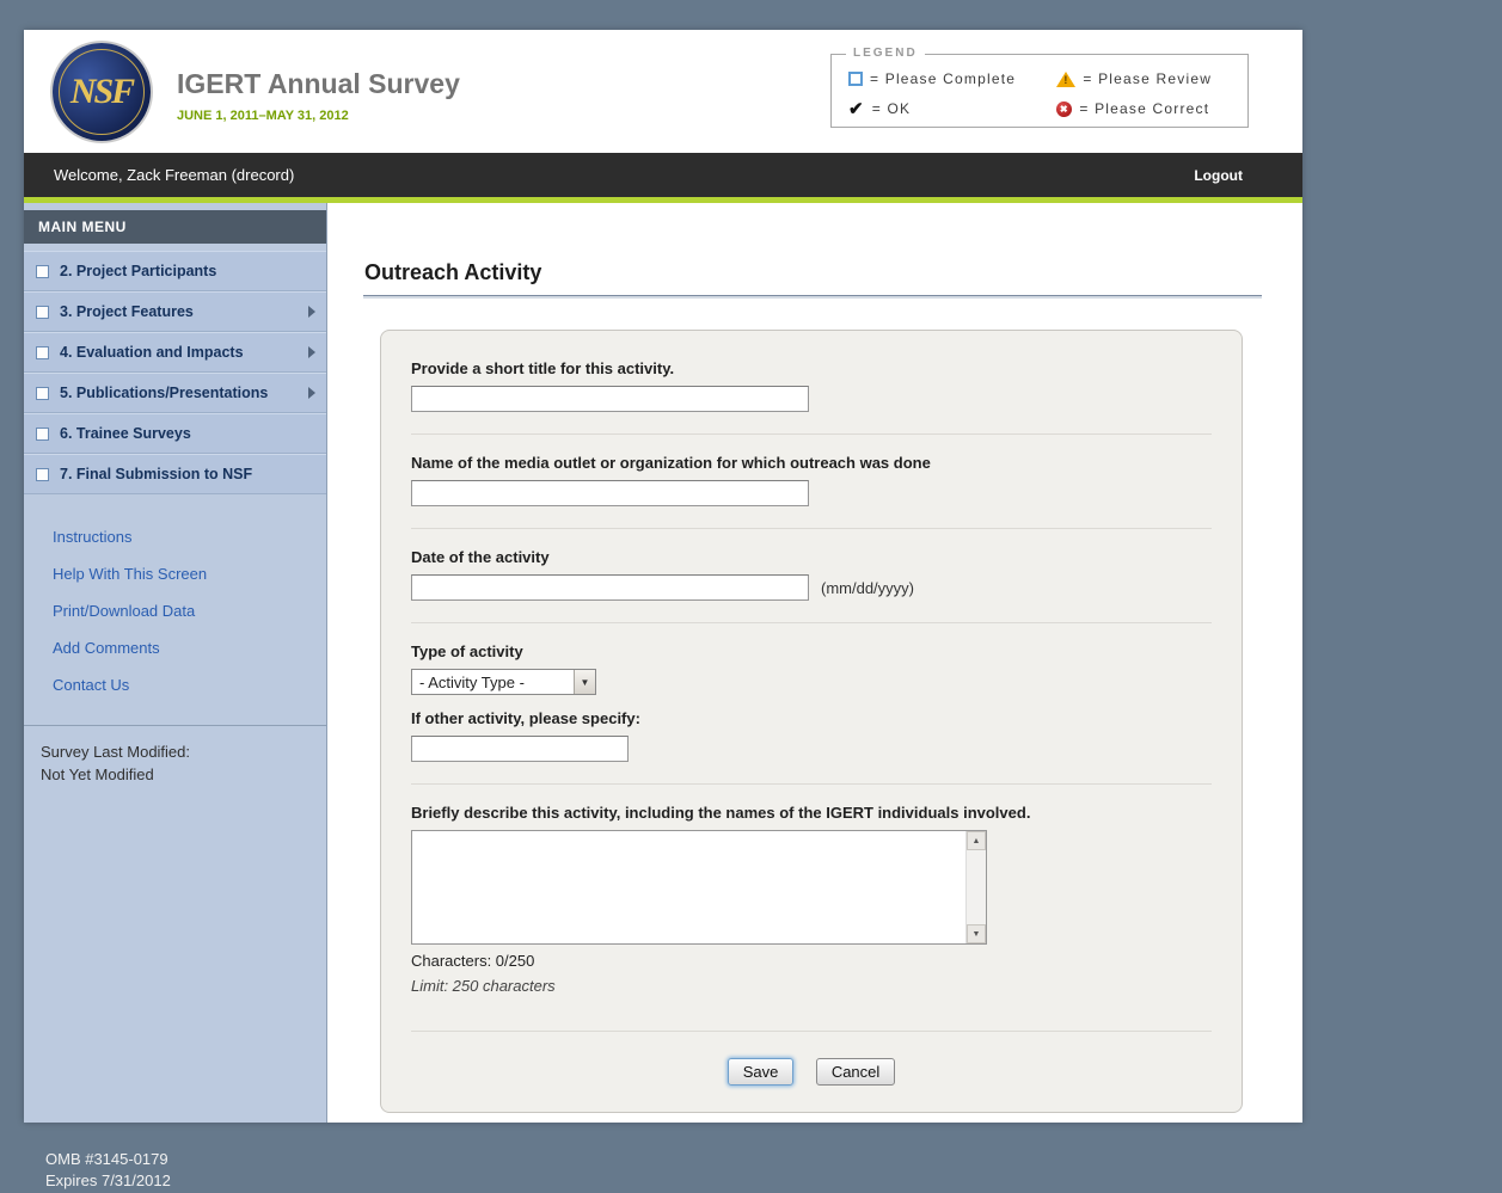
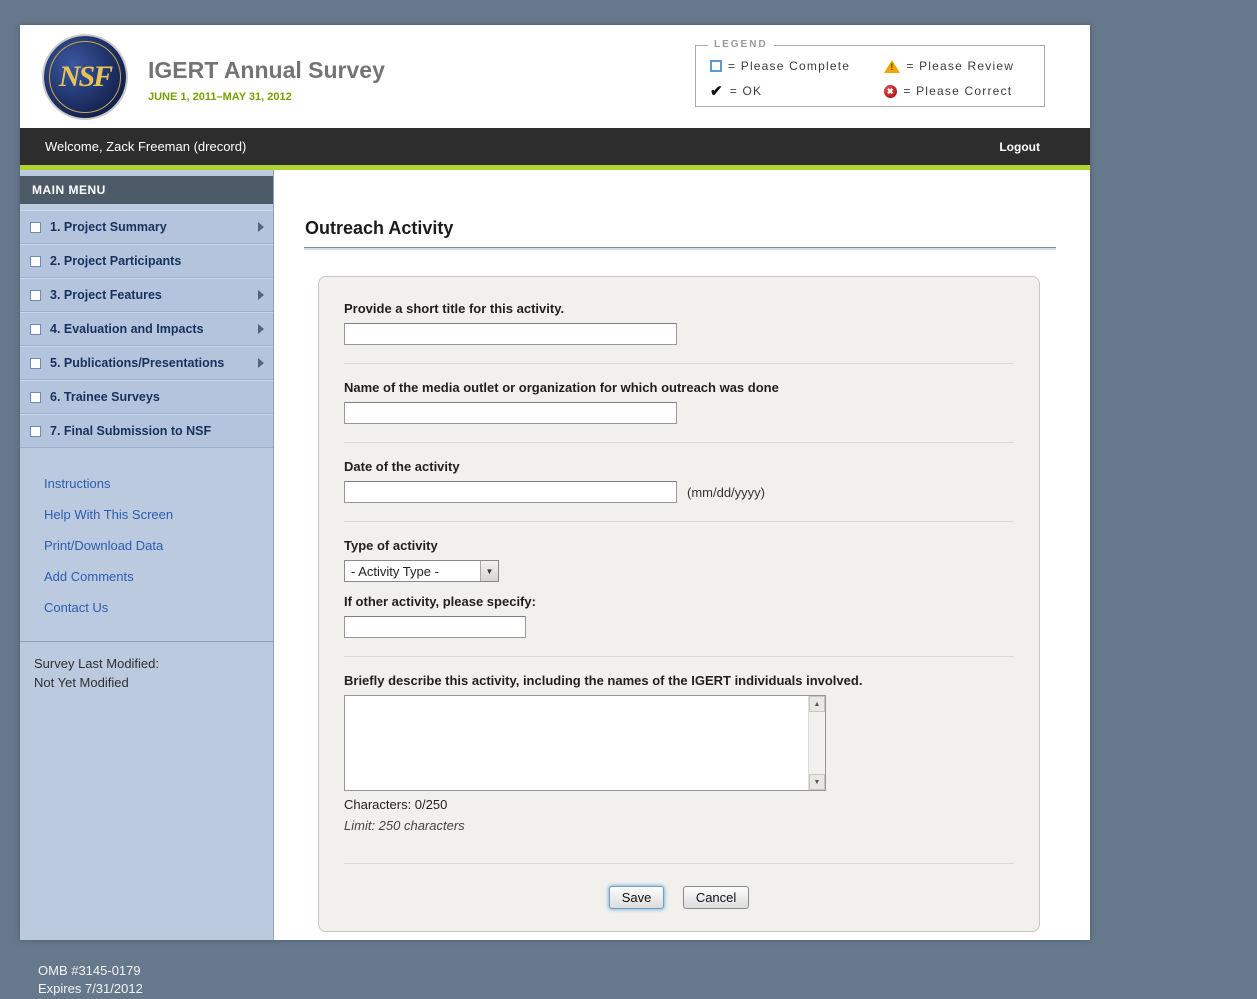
  NSF
  IGERT Annual Survey
  JUNE 1, 2011–MAY 31, 2012
  LEGEND
  = Please Complete
  !
  = Please Review
  ✔
  = OK
  ✖
  = Please Correct
  Welcome, Zack Freeman (drecord)
  Logout
  MAIN MENU
+ 1. Project Summary
  2. Project Participants
  3. Project Features
  4. Evaluation and Impacts
  5. Publications/Presentations
  6. Trainee Surveys
  7. Final Submission to NSF
  Instructions
  Help With This Screen
  Print/Download Data
  Add Comments
  Contact Us
  Survey Last Modified:
  Not Yet Modified
  Outreach Activity
  Provide a short title for this activity.
  Name of the media outlet or organization for which outreach was done
  Date of the activity
  (mm/dd/yyyy)
  Type of activity
  - Activity Type -
  ▼
  If other activity, please specify:
  Briefly describe this activity, including the names of the IGERT individuals involved.
  Characters: 0/250
  Limit: 250 characters
  Save Cancel
  OMB #3145-0179
  Expires 7/31/2012
